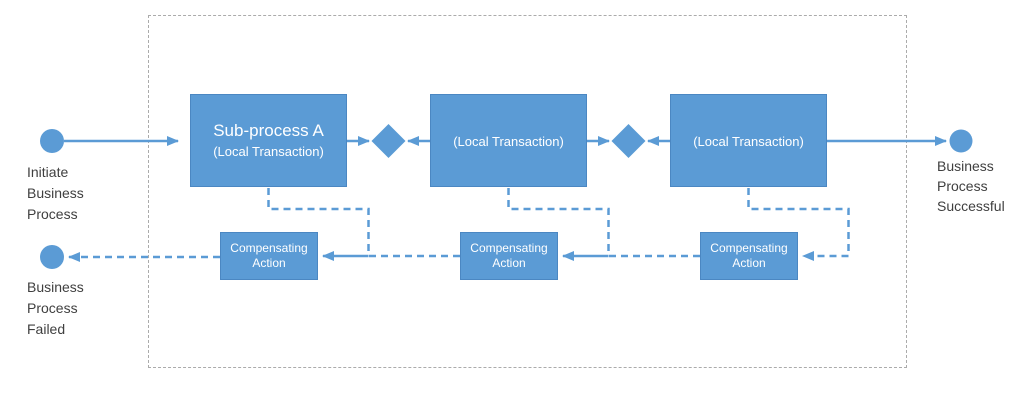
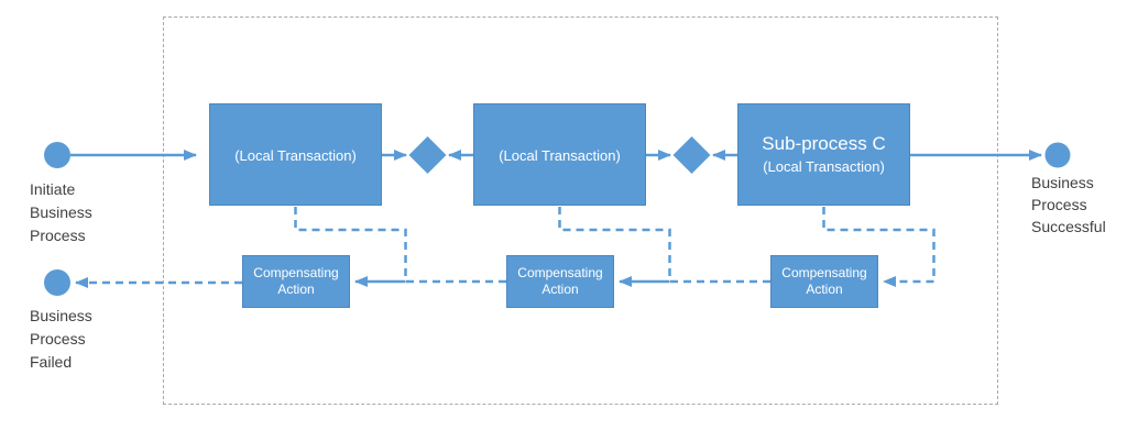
- Sub-process A
  (Local Transaction)
  (Local Transaction)
+ Sub-process C
  (Local Transaction)
  Compensating
  Action
  Compensating
  Action
  Compensating
  Action
  Initiate
  Business
  Process
  Business
  Process
  Successful
  Business
  Process
  Failed
